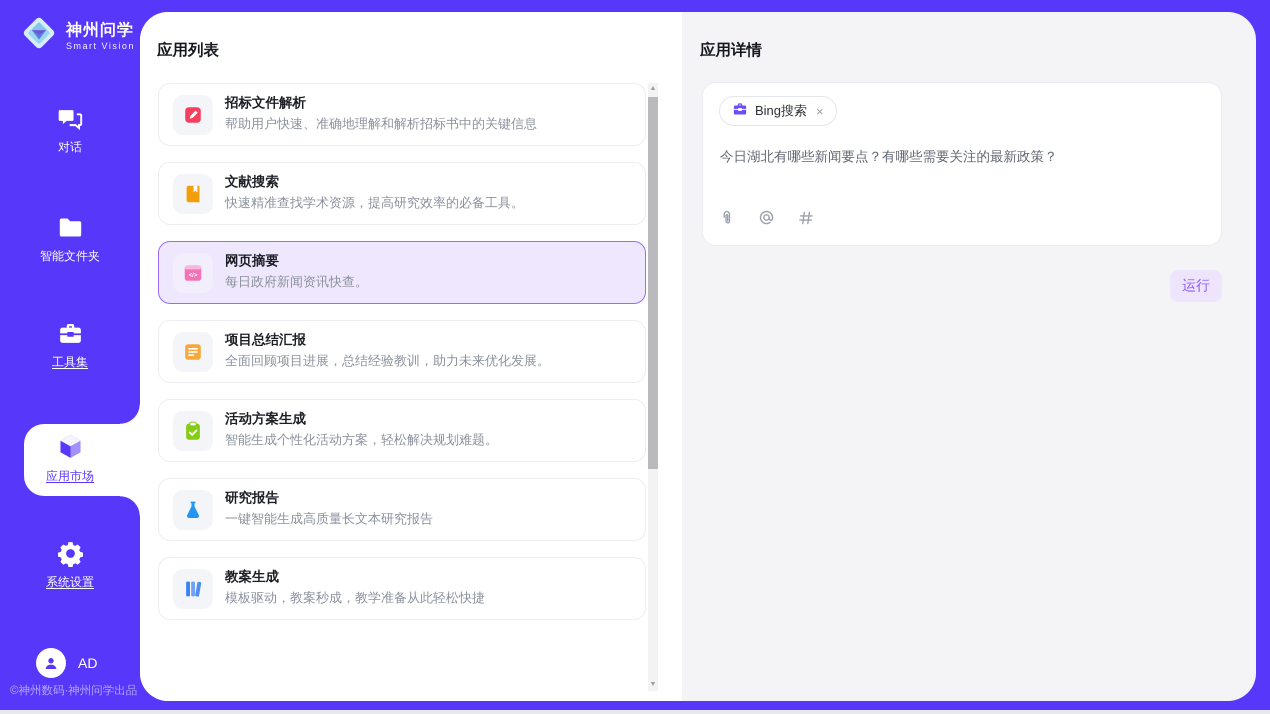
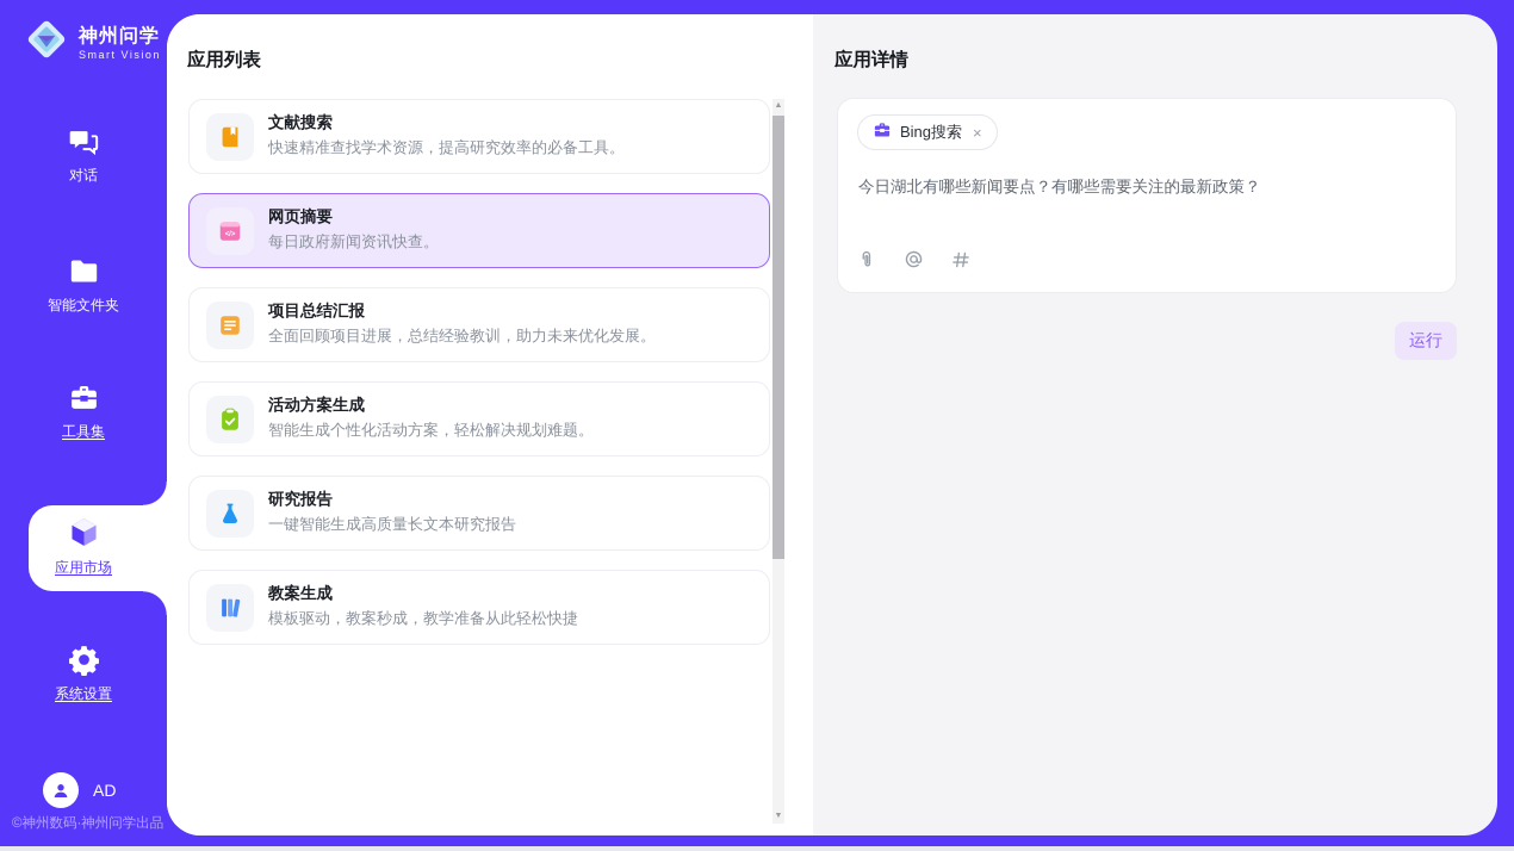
  神州问学
  Smart Vision
  对话
  智能文件夹
  工具集
  应用市场
  系统设置
  AD
  ©神州数码·神州问学出品
  应用列表
- 招标文件解析
- 帮助用户快速、准确地理解和解析招标书中的关键信息
  文献搜索
  快速精准查找学术资源，提高研究效率的必备工具。
  网页摘要
  每日政府新闻资讯快查。
  项目总结汇报
  全面回顾项目进展，总结经验教训，助力未来优化发展。
  活动方案生成
  智能生成个性化活动方案，轻松解决规划难题。
  研究报告
  一键智能生成高质量长文本研究报告
  教案生成
  模板驱动，教案秒成，教学准备从此轻松快捷
  应用详情
  Bing搜索
  ×
  今日湖北有哪些新闻要点？有哪些需要关注的最新政策？
  运行
